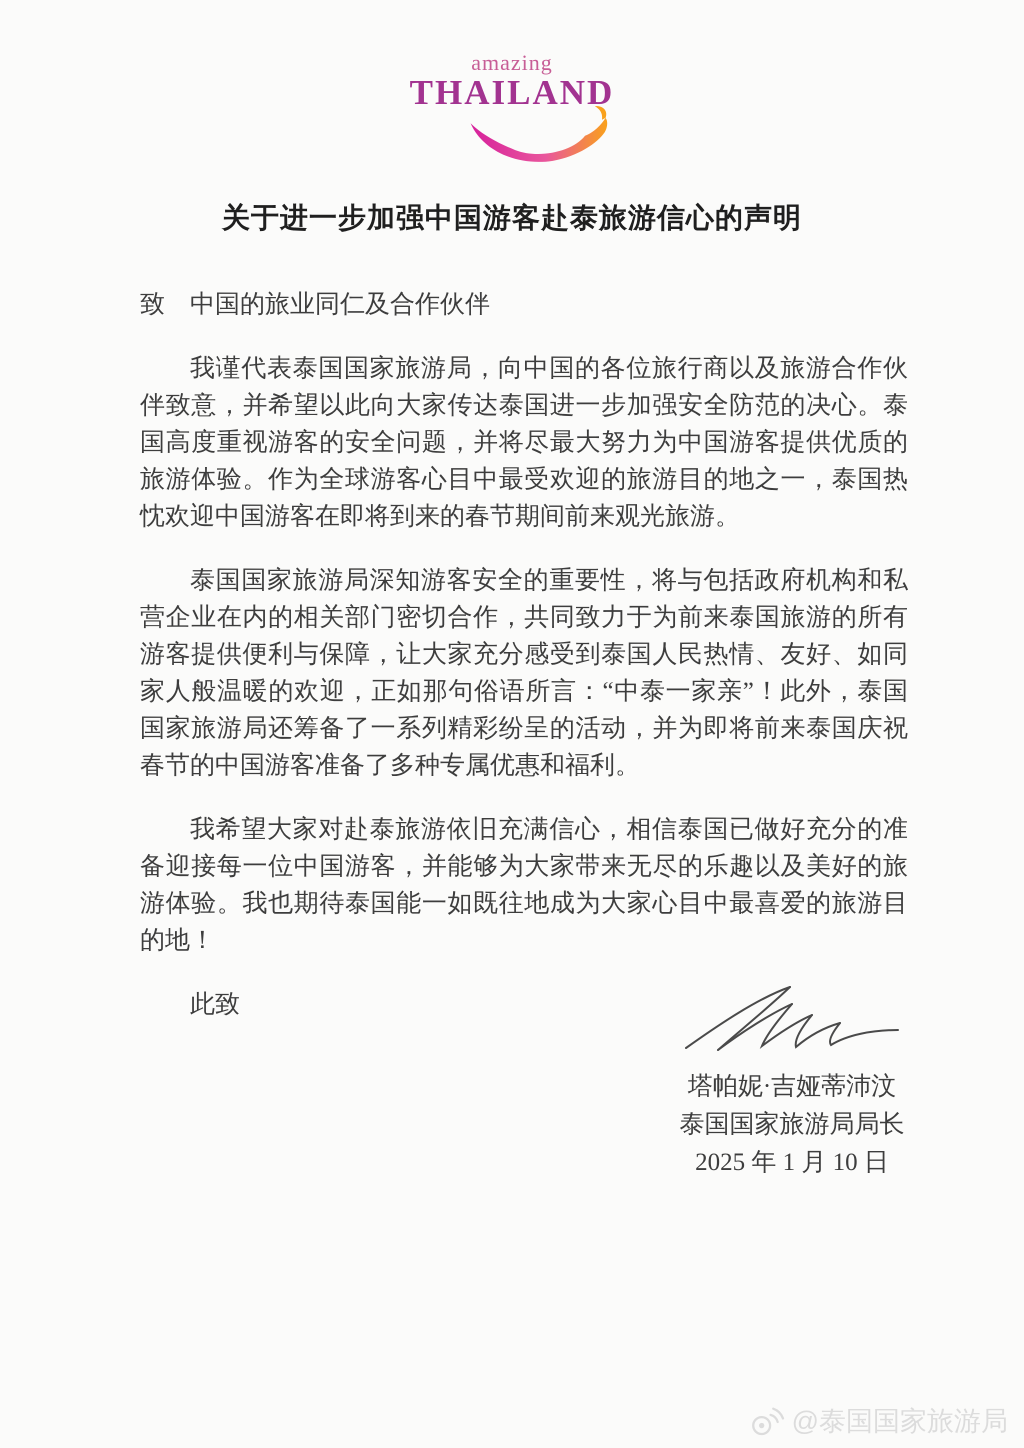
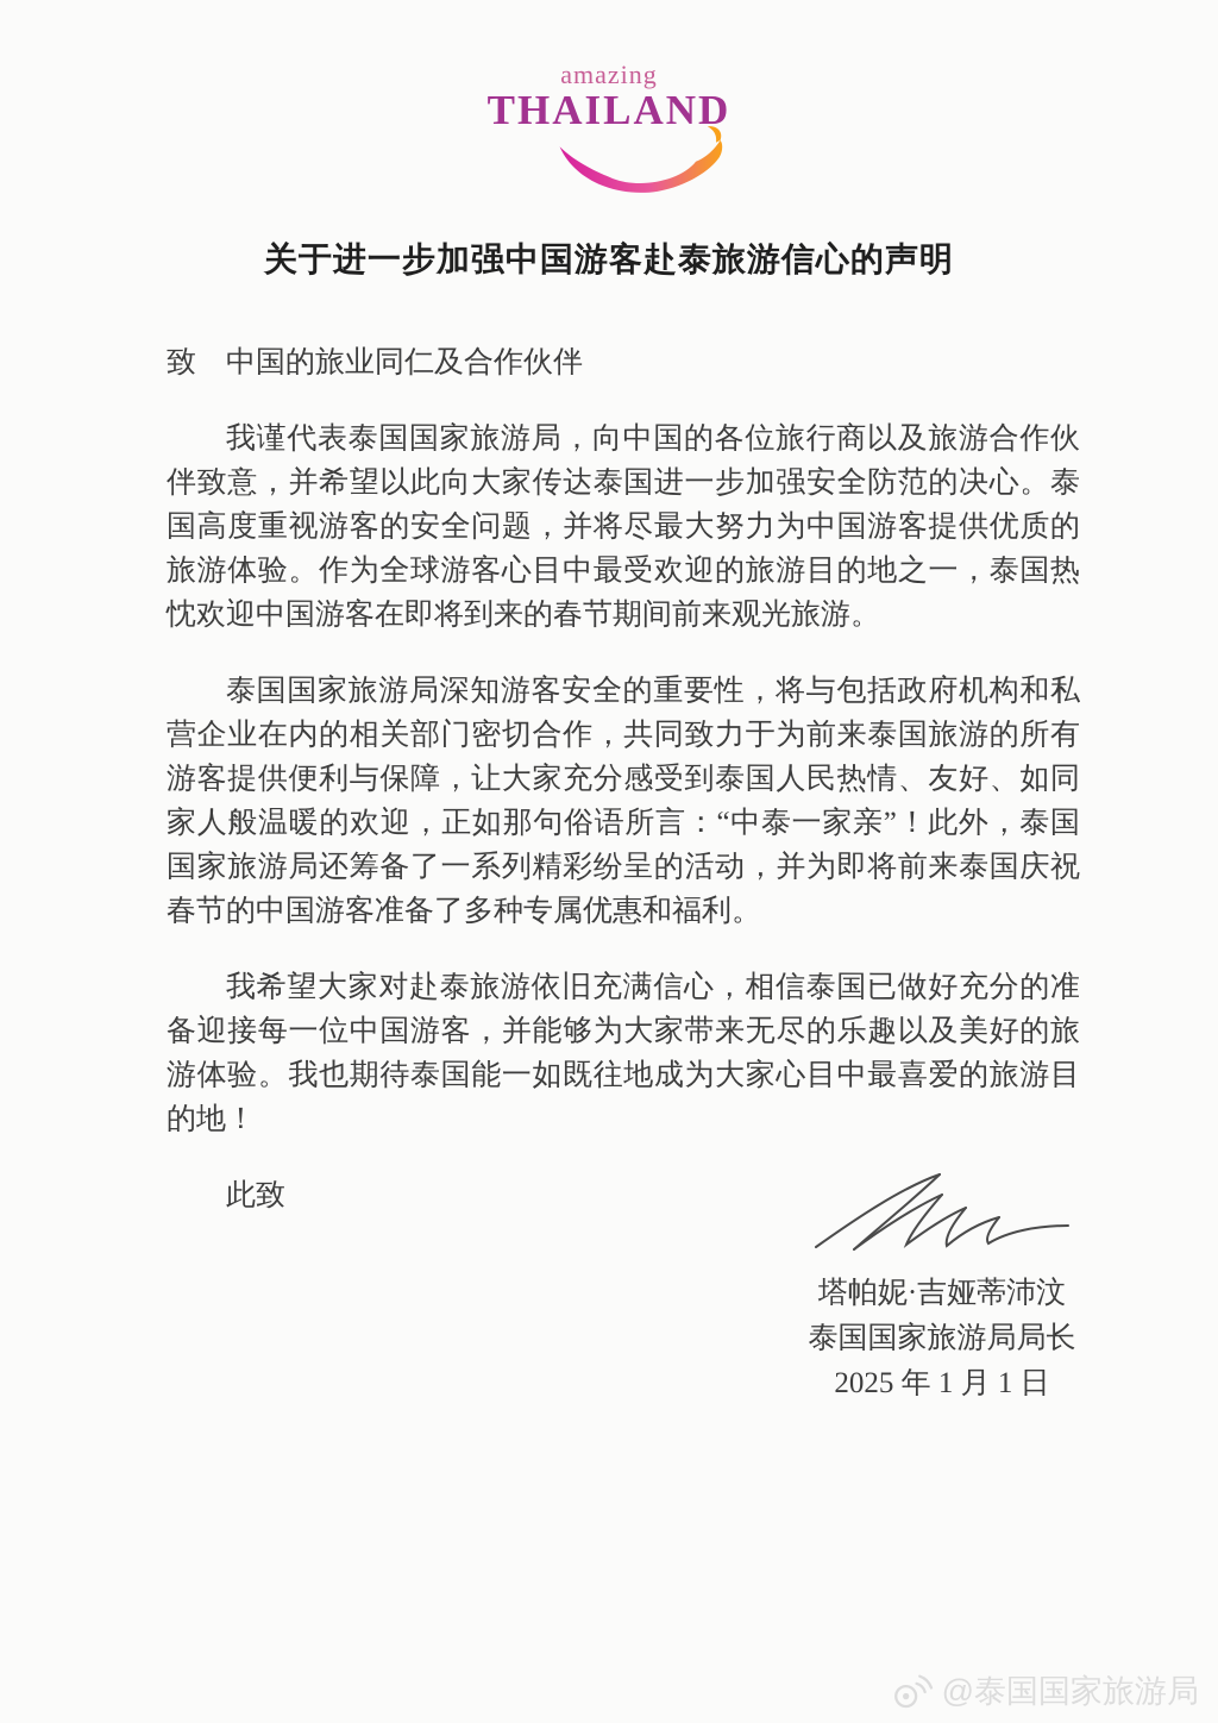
  amazing
  THAILAND
  关于进一步加强中国游客赴泰旅游信心的声明
  致 中国的旅业同仁及合作伙伴
  我谨代表泰国国家旅游局，向中国的各位旅行商以及旅游合作伙伴致意，并希望以此向大家传达泰国进一步加强安全防范的决心。泰国高度重视游客的安全问题，并将尽最大努力为中国游客提供优质的旅游体验。作为全球游客心目中最受欢迎的旅游目的地之一，泰国热忱欢迎中国游客在即将到来的春节期间前来观光旅游。
  泰国国家旅游局深知游客安全的重要性，将与包括政府机构和私营企业在内的相关部门密切合作，共同致力于为前来泰国旅游的所有游客提供便利与保障，让大家充分感受到泰国人民热情、友好、如同家人般温暖的欢迎，正如那句俗语所言：“中泰一家亲”！此外，泰国国家旅游局还筹备了一系列精彩纷呈的活动，并为即将前来泰国庆祝春节的中国游客准备了多种专属优惠和福利。
  我希望大家对赴泰旅游依旧充满信心，相信泰国已做好充分的准备迎接每一位中国游客，并能够为大家带来无尽的乐趣以及美好的旅游体验。我也期待泰国能一如既往地成为大家心目中最喜爱的旅游目的地！
  此致
  塔帕妮·吉娅蒂沛汶
  泰国国家旅游局局长
- 2025 年 1 月 10 日
+ 2025 年 1 月 1 日
  @泰国国家旅游局
